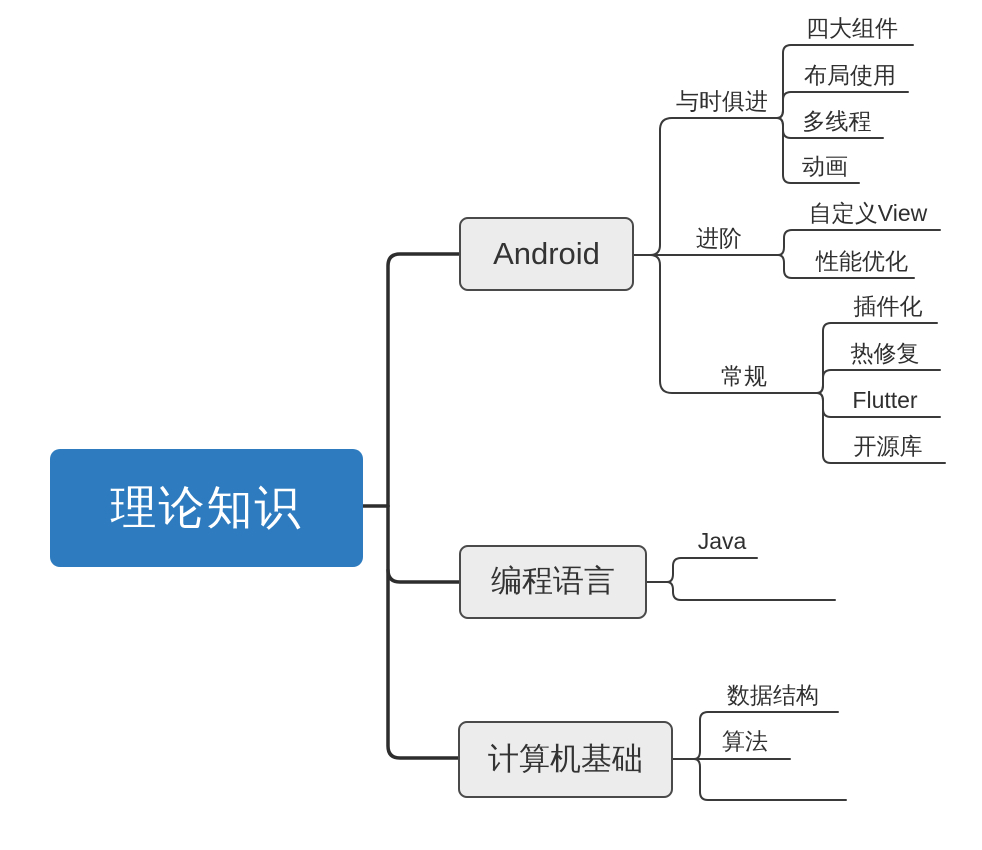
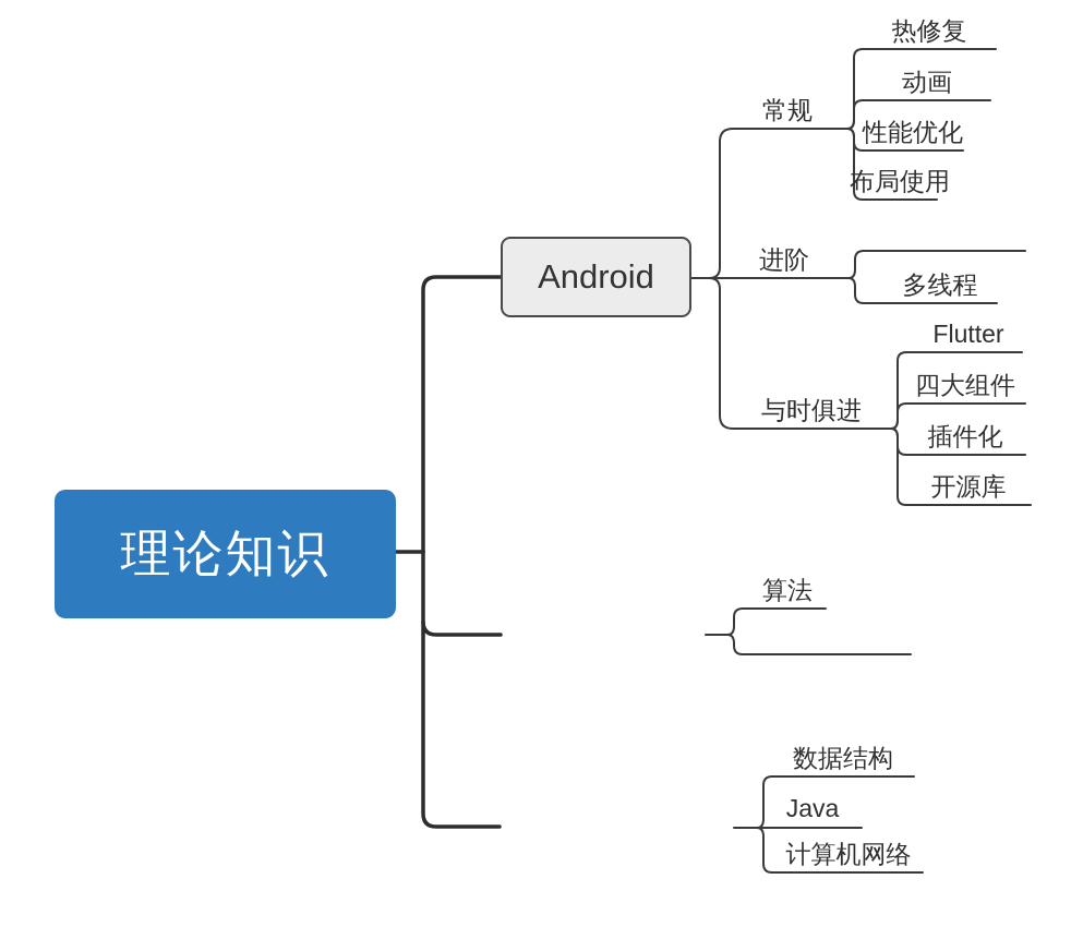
  理论知识
  Android
- 编程语言
- 计算机基础
- 与时俱进
+ 常规
  进阶
- 常规
+ 与时俱进
- 四大组件
+ 热修复
- 布局使用
+ 动画
- 多线程
+ 性能优化
- 动画
+ 布局使用
- 自定义View
- 性能优化
+ 多线程
- 插件化
+ Flutter
- 热修复
+ 四大组件
- Flutter
+ 插件化
  开源库
- Java
+ 算法
  数据结构
- 算法
+ Java
+ 计算机网络
